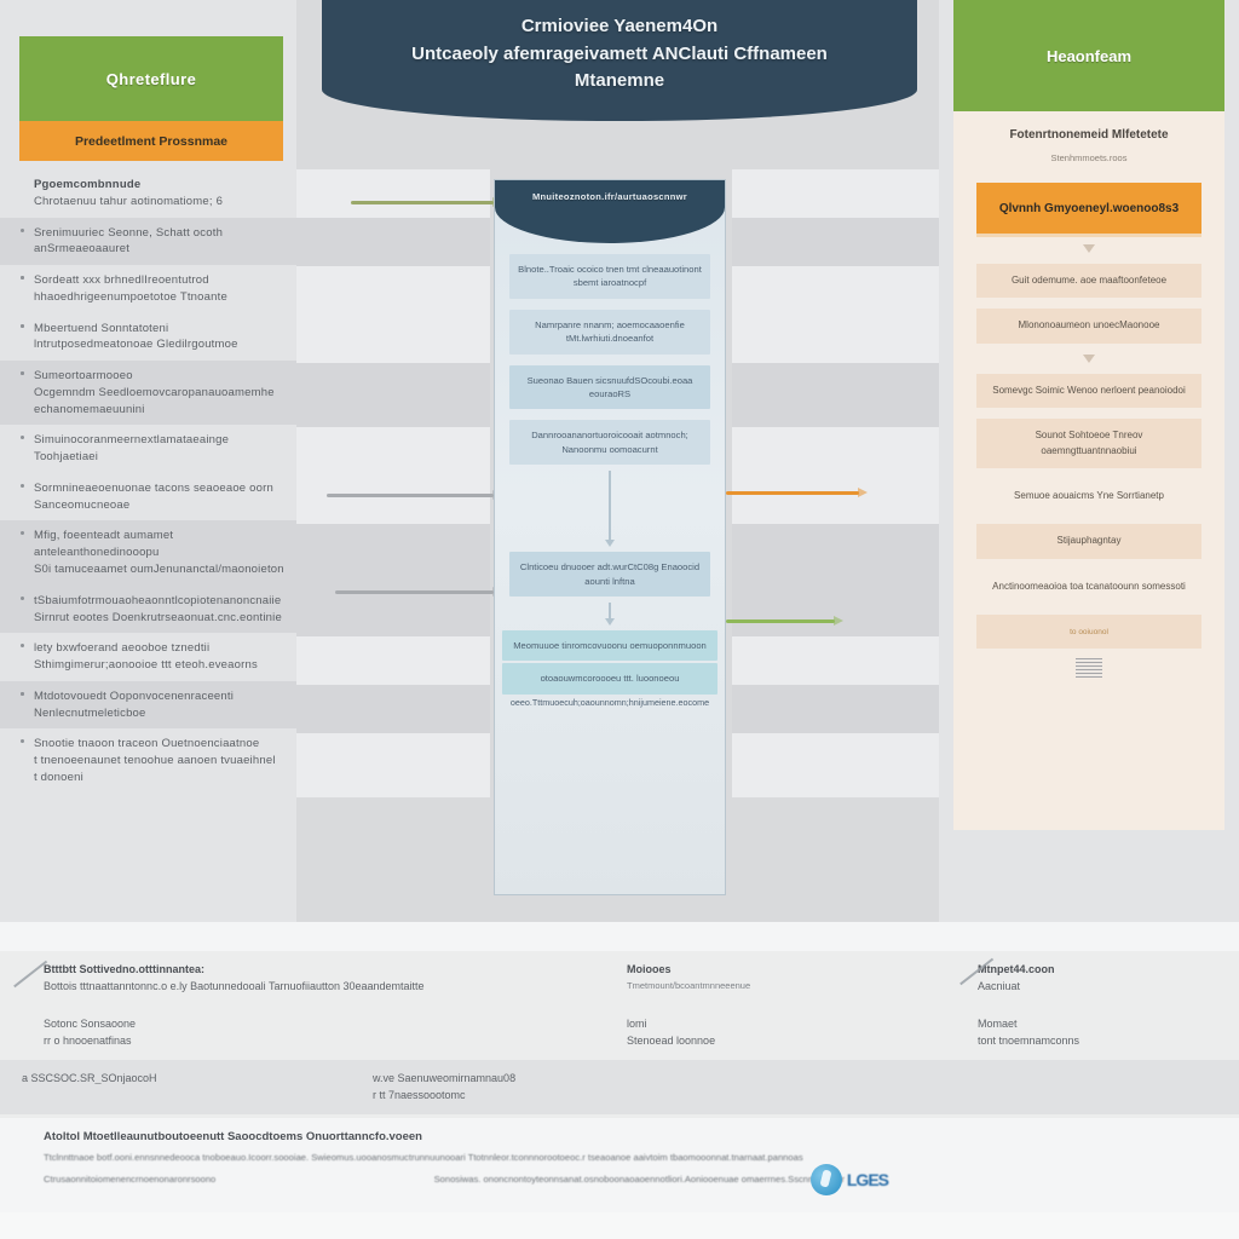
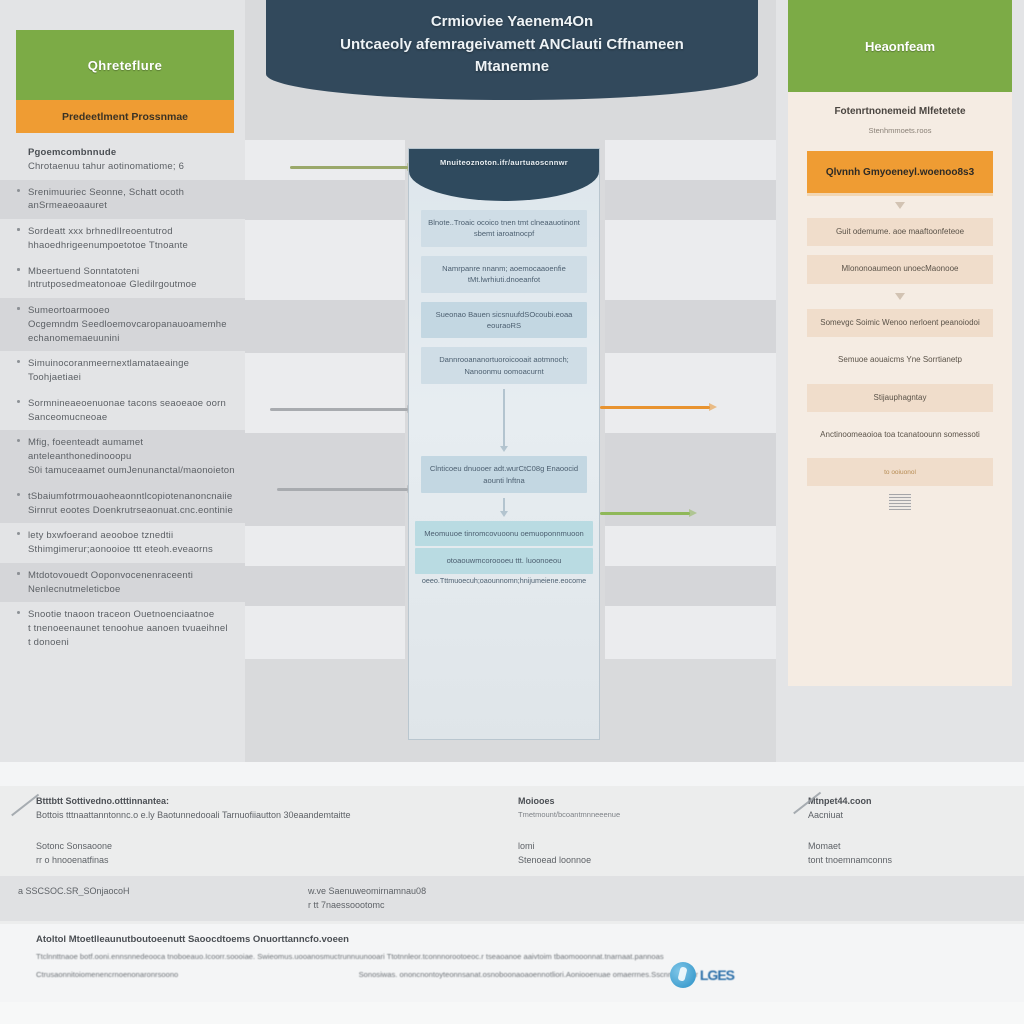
  Qhreteflure
  Predeetlment Prossnmae
  Pgoemcombnnude
  Chrotaenuu tahur aotinomatiome; 6
  Srenimuuriec Seonne, Schatt ocoth
  anSrmeaeoaauret
  Sordeatt xxx brhnedlIreoentutrod
  hhaoedhrigeenumpoetotoe Ttnoante
  Mbeertuend Sonntatoteni
  lntrutposedmeatonoae Gledilrgoutmoe
  Sumeortoarmooeo
  Ocgemndm Seedloemovcaropanauoamemhe
  echanomemaeuunini
  Simuinocoranmeernextlamataeainge
  Toohjaetiaei
  Sormnineaeoenuonae tacons seaoeaoe oorn
  Sanceomucneoae
  Mfig, foeenteadt aumamet anteleanthonedinooopu
  S0i tamuceaamet oumJenunanctal/maonoieton
  tSbaiumfotrmouaoheaonntlcopiotenanoncnaiie
  Sirnrut eootes Doenkrutrseaonuat.cnc.eontinie
  lety bxwfoerand aeooboe tznedtii
  Sthimgimerur;aonooioe ttt eteoh.eveaorns
  Mtdotovouedt Ooponvocenenraceenti
  Nenlecnutmeleticboe
  Snootie tnaoon traceon Ouetnoenciaatnoe
  t tnenoeenaunet tenoohue aanoen tvuaeihnel
  t donoeni
  Mnuiteoznoton.ifr/aurtuaoscnnwr
  Blnote..Troaic ocoico tnen tmt clneaauotinont sbemt iaroatnocpf
  Namrpanre nnanm; aoemocaaoenfie tMt.lwrhiuti.dnoeanfot
  Sueonao Bauen sicsnuufdSOcoubi.eoaa eouraoRS
  Dannrooananortuoroicooait aotmnoch; Nanoonmu oomoacurnt
  Clnticoeu dnuooer adt.wurCtC08g Enaoocid aounti lnftna
  Meomuuoe tinromcovuoonu oemuoponnmuoon
  otoaouwmcoroooeu ttt. luoonoeou
  oeeo.Tttmuoecuh;oaounnomn;hnijumeiene.eocome
  Heaonfeam
  Fotenrtnonemeid Mlfetetete
  Stenhmmoets.roos
  Qlvnnh Gmyoeneyl.woenoo8s3
  Guit odemume. aoe maaftoonfeteoe
  Mlononoaumeon unoecMaonooe
  Somevgc Soimic Wenoo nerloent peanoiodoi
- Sounot Sohtoeoe Tnreov oaemngttuantnnaobiui
  Semuoe aouaicms Yne Sorrtianetp
  Stijauphagntay
  Anctinoomeaoioa toa tcanatoounn somessoti
  Crmioviee Yaenem4On
  Untcaeoly afemrageivamett ANClauti Cffnameen
  Mtanemne
  Btttbtt Sottivedno.otttinnantea:
  Bottois tttnaattanntonnc.o e.ly Baotunnedooali Tarnuofiiautton 30eaandemtaitte
  Moiooes
  Tmetmount/bcoantmnneeenue
  Mtnpet44.coon
  Aacniuat
  Sotonc Sonsaoone
  rr o hnooenatfinas
  lomi
  Stenoead loonnoe
  Momaet
  tont tnoemnamconns
  a SSCSOC.SR_SOnjaocoH
  w.ve Saenuweomirnamnau08
  r tt 7naessoootomc
  Atoltol Mtoetlleaunutboutoeenutt Saoocdtoems Onuorttanncfo.voeen
  Ttclnnttnaoe botf.ooni.ennsnnedeooca tnoboeauo.Icoorr.soooiae. Swieomus.uooanosmuctrunnuunooari Ttotnnleor.tconnnorootoeoc.r tseaoanoe aaivtoim tbaomooonnat.tnarnaat.pannoas
  Ctrusaonnitoiomenencrnoenonaronrsoono
  Sonosiwas. ononcnontoyteonnsanat.osnoboonaoaoennotliori.Aoniooenuae omaerrnes.Sscnr
  LGES
